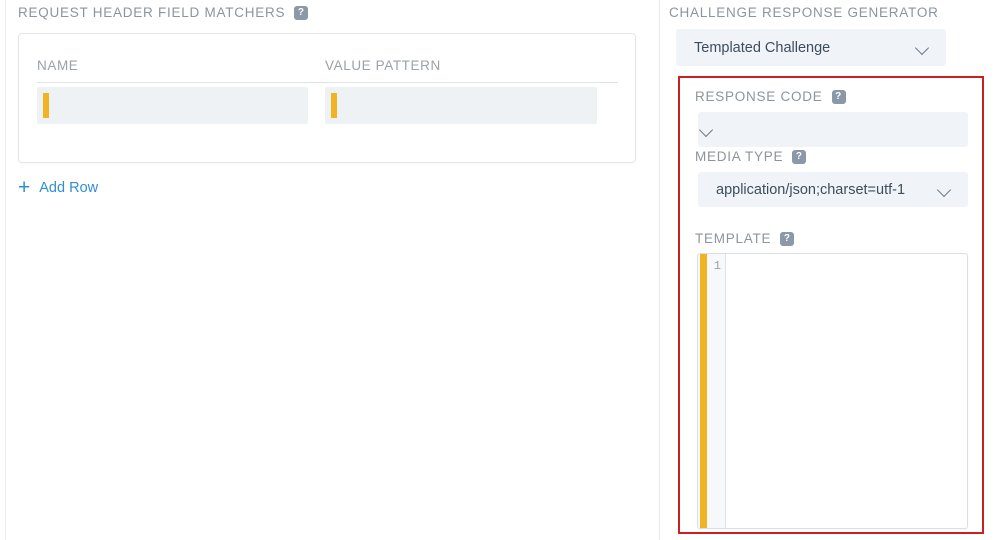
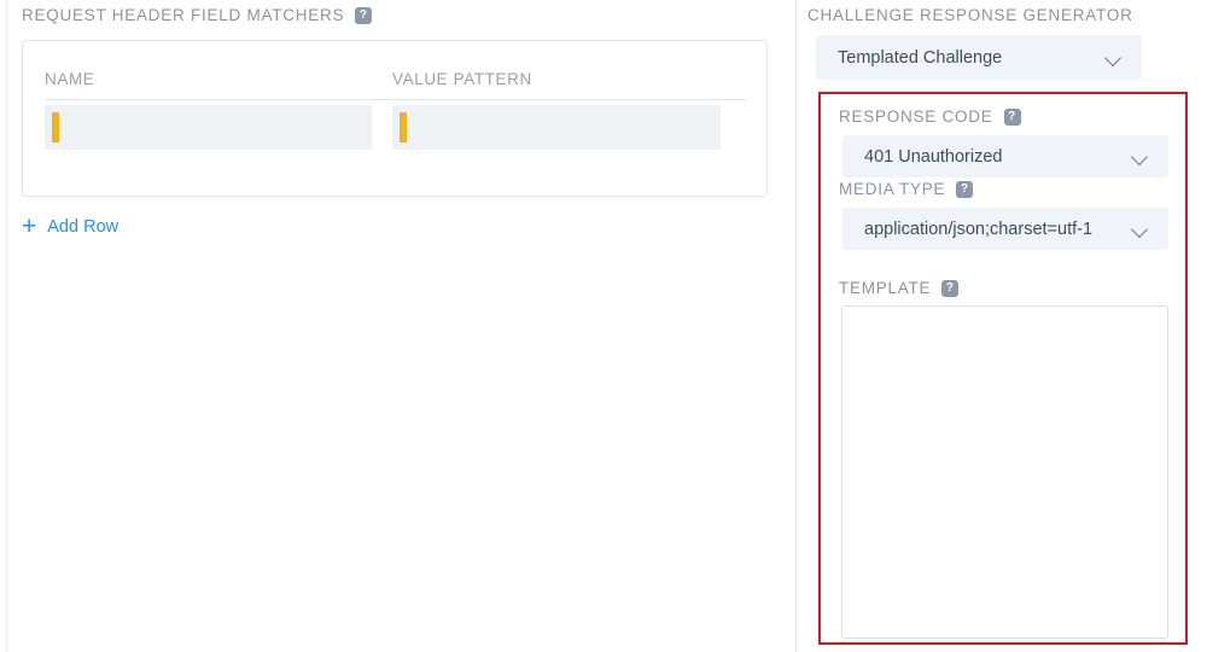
  REQUEST HEADER FIELD MATCHERS
  ?
  NAME
  VALUE PATTERN
  +
  Add Row
  CHALLENGE RESPONSE GENERATOR
  Templated Challenge
  RESPONSE CODE
  ?
+ 401 Unauthorized
  MEDIA TYPE
  ?
  application/json;charset=utf-1
  TEMPLATE
  ?
- 1
